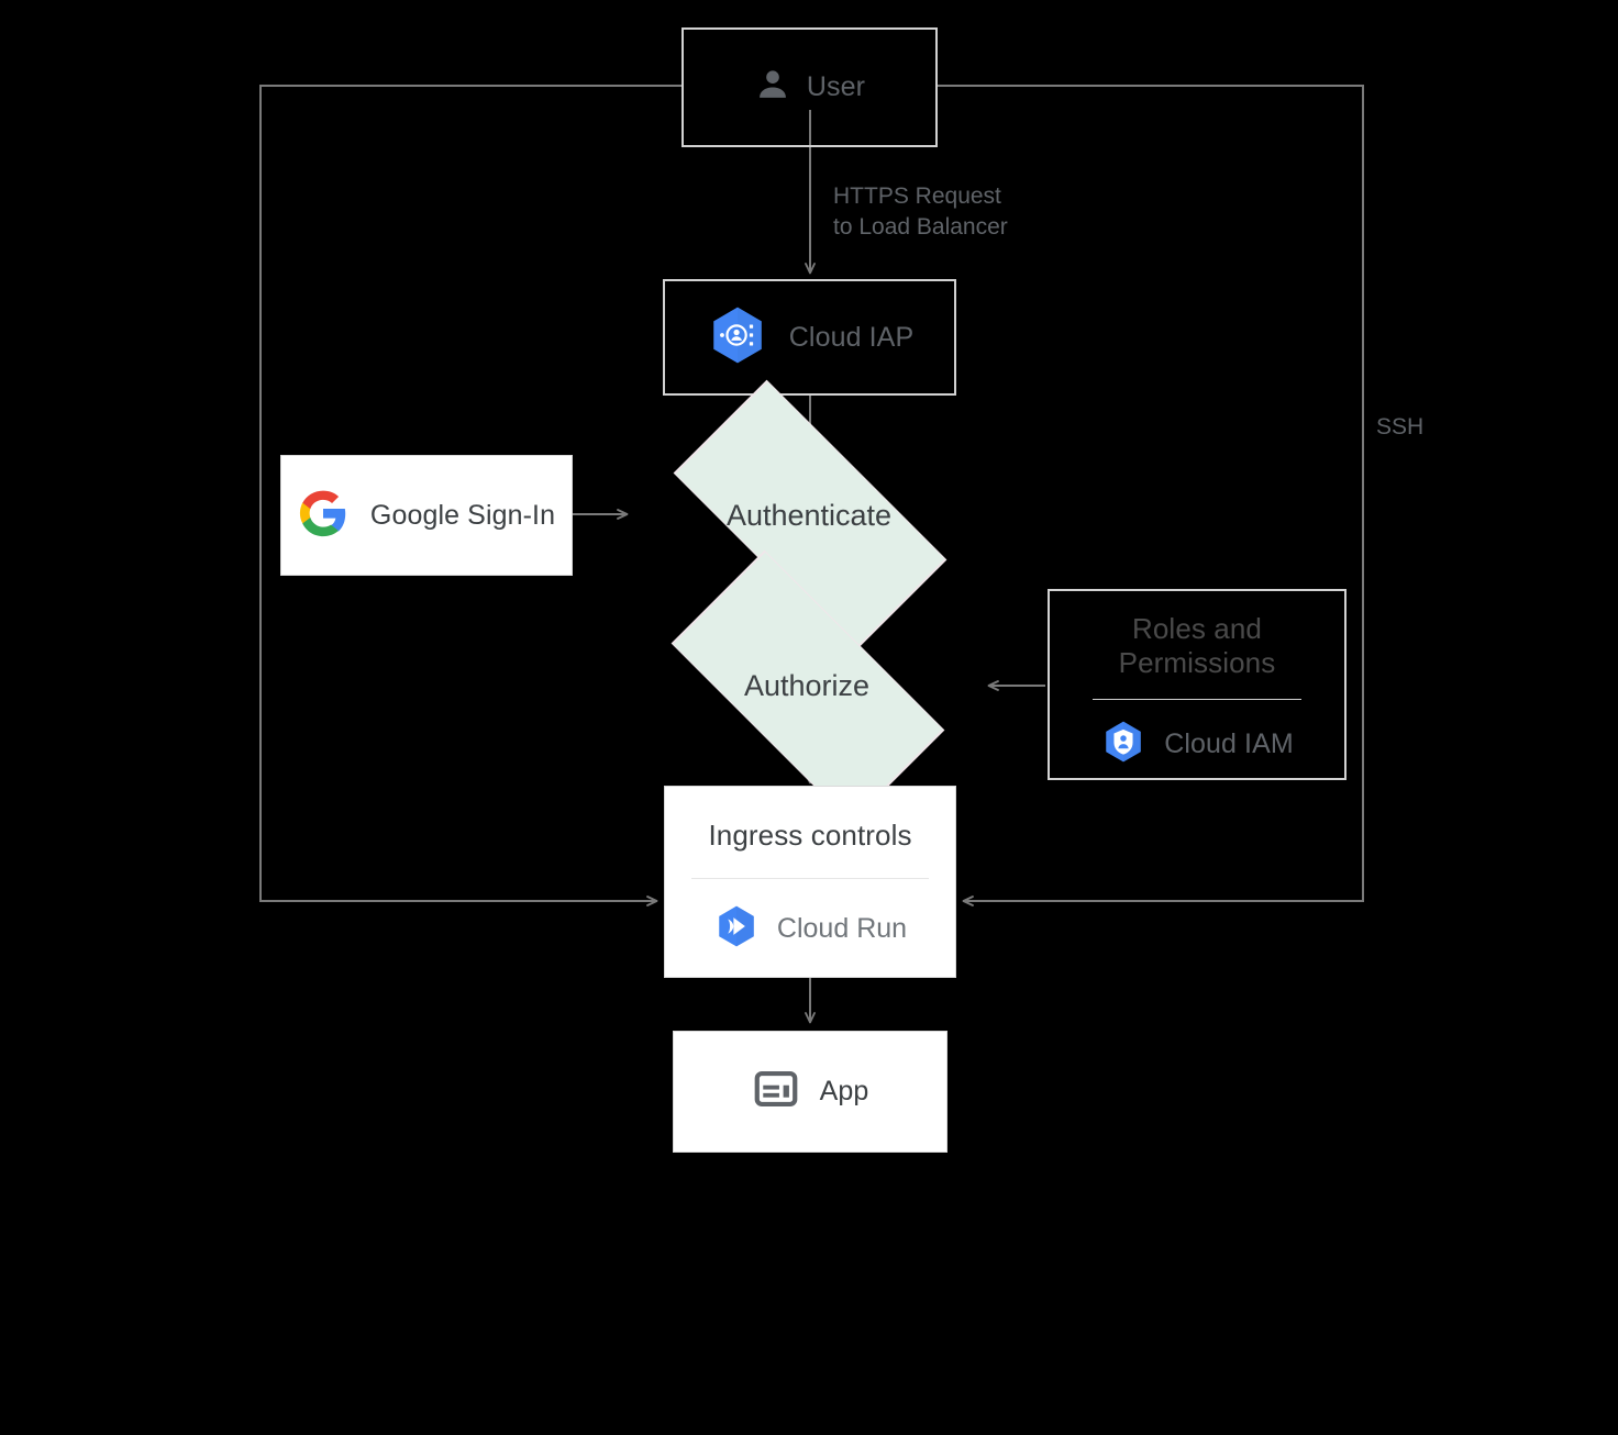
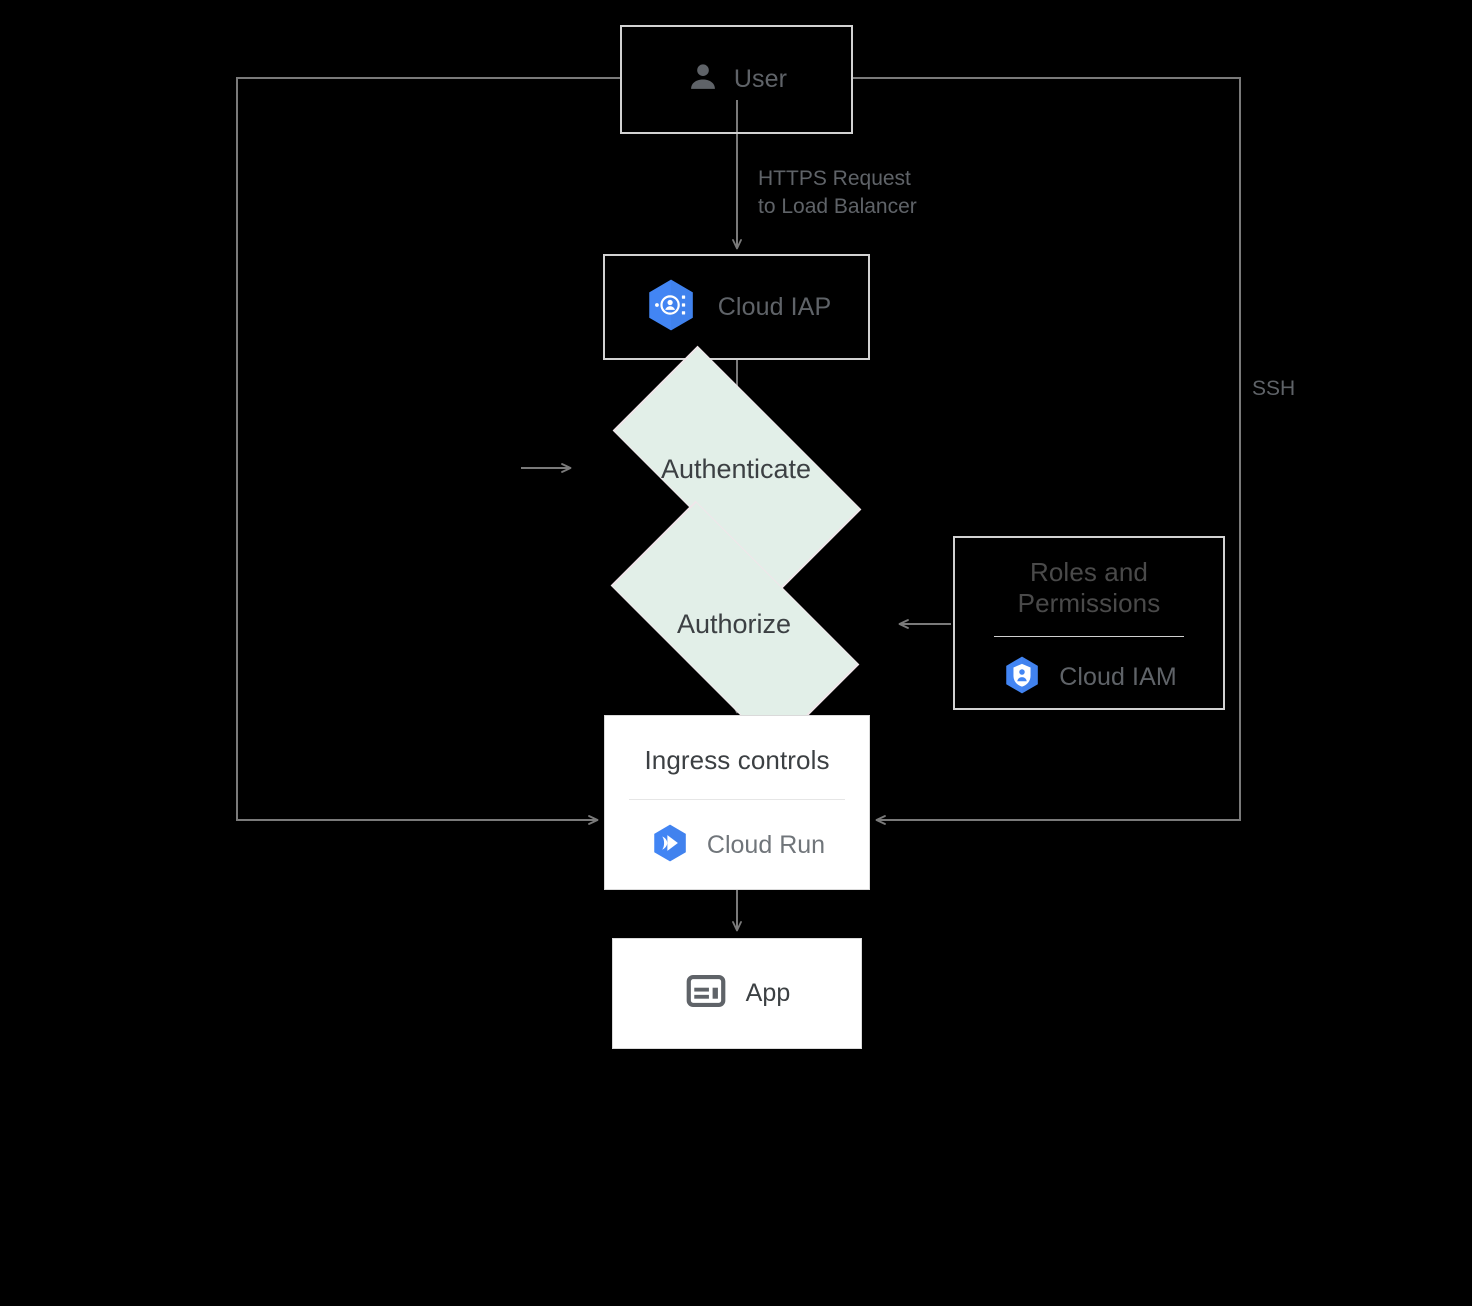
  User
  Cloud IAP
- Google Sign-In
  Authenticate
  Authorize
  Roles and
  Permissions
  Cloud IAM
  Ingress controls
  Cloud Run
  App
  HTTPS Request
  to Load Balancer
  SSH
